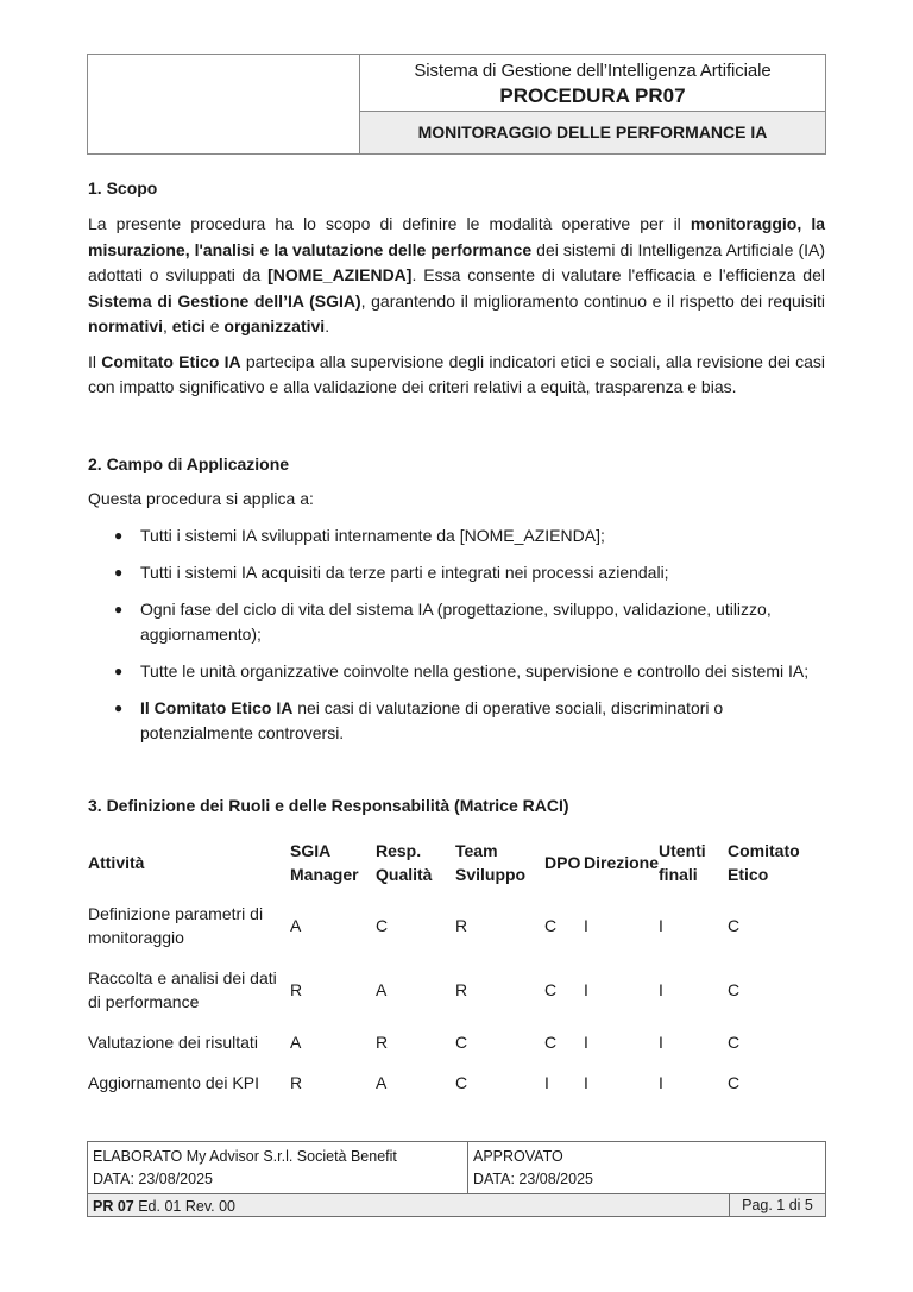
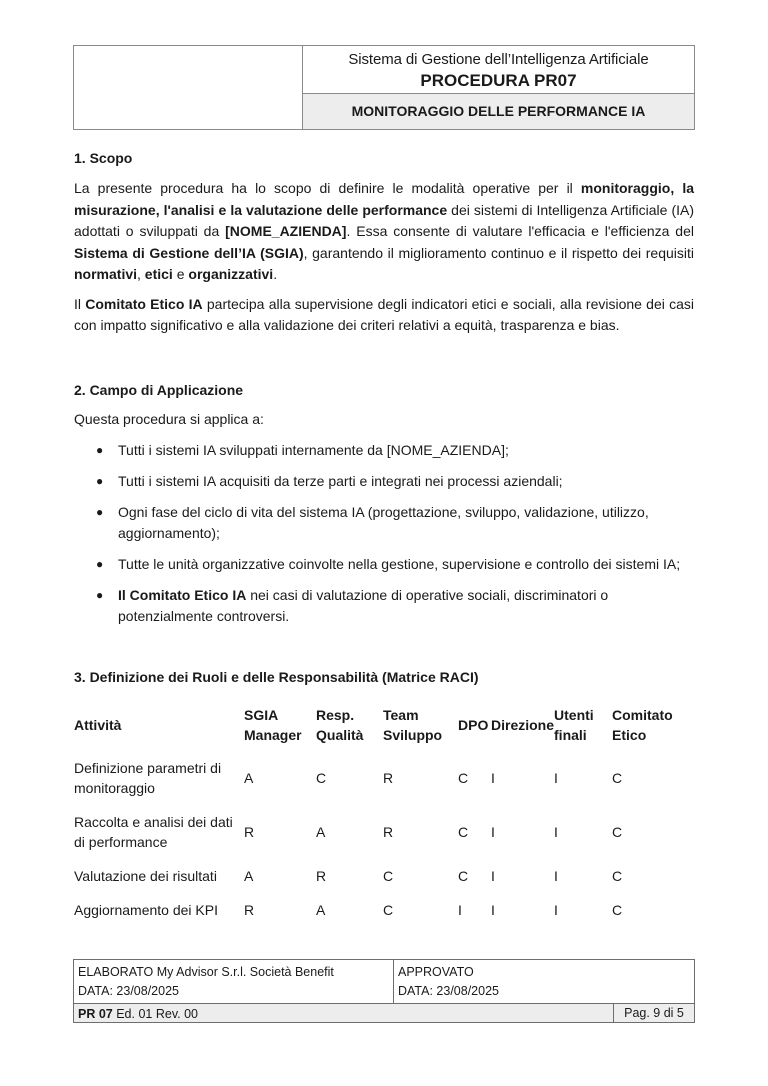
  Sistema di Gestione dell’Intelligenza Artificiale
  PROCEDURA PR07
  MONITORAGGIO DELLE PERFORMANCE IA
  1. Scopo
  La presente procedura ha lo scopo di definire le modalità operative per il monitoraggio, la misurazione, l'analisi e la valutazione delle performance dei sistemi di Intelligenza Artificiale (IA) adottati o sviluppati da [NOME_AZIENDA]. Essa consente di valutare l'efficacia e l'efficienza del Sistema di Gestione dell’IA (SGIA), garantendo il miglioramento continuo e il rispetto dei requisiti normativi, etici e organizzativi.
  Il Comitato Etico IA partecipa alla supervisione degli indicatori etici e sociali, alla revisione dei casi con impatto significativo e alla validazione dei criteri relativi a equità, trasparenza e bias.
  2. Campo di Applicazione
  Questa procedura si applica a:
  ●
  Tutti i sistemi IA sviluppati internamente da [NOME_AZIENDA];
  ●
  Tutti i sistemi IA acquisiti da terze parti e integrati nei processi aziendali;
  ●
  Ogni fase del ciclo di vita del sistema IA (progettazione, sviluppo, validazione, utilizzo, aggiornamento);
  ●
  Tutte le unità organizzative coinvolte nella gestione, supervisione e controllo dei sistemi IA;
  ●
  Il Comitato Etico IA nei casi di valutazione di operative sociali, discriminatori o potenzialmente controversi.
  3. Definizione dei Ruoli e delle Responsabilità (Matrice RACI)
  Attività	SGIA Manager	Resp. Qualità	Team Sviluppo	DPO	Direzione	Utenti finali	Comitato Etico
  Definizione parametri di monitoraggio	A	C	R	C	I	I	C
  Raccolta e analisi dei dati di performance	R	A	R	C	I	I	C
  Valutazione dei risultati	A	R	C	C	I	I	C
  Aggiornamento dei KPI	R	A	C	I	I	I	C
  ELABORATO My Advisor S.r.l. Società Benefit
  DATA: 23/08/2025
  APPROVATO
  DATA: 23/08/2025
  PR 07 Ed. 01 Rev. 00
- Pag. 1 di 5
+ Pag. 9 di 5
